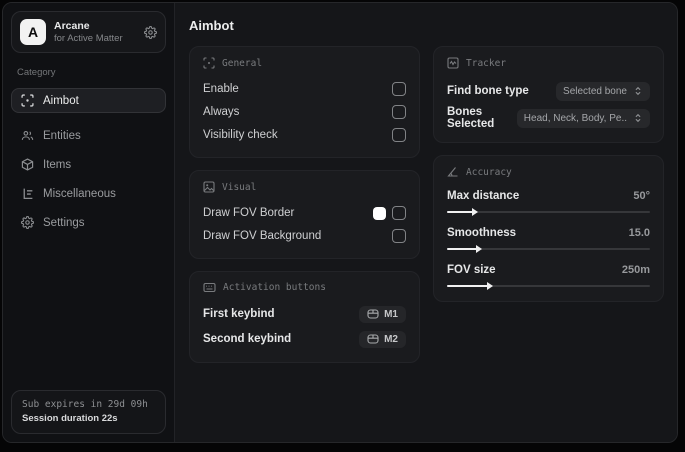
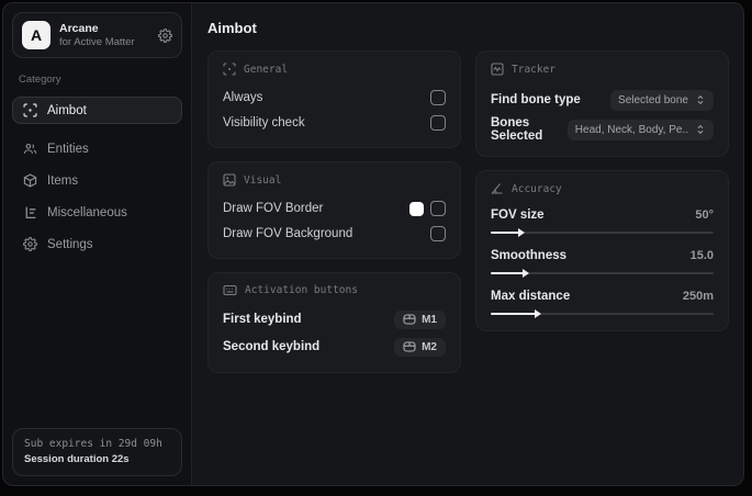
  A
  Arcane
  for Active Matter
  Category
  Aimbot
  Entities
  Items
  Miscellaneous
  Settings
  Sub expires in 29d 09h
  Session duration 22s
  Aimbot
  General
- Enable
  Always
  Visibility check
  Visual
  Draw FOV Border
  Draw FOV Background
  Activation buttons
  First keybind
  M1
  Second keybind
  M2
  Tracker
  Find bone type
  Selected bone
  Bones Selected
  Head, Neck, Body, Pe..
  Accuracy
- Max distance
+ FOV size
  50°
  Smoothness
  15.0
- FOV size
+ Max distance
  250m
